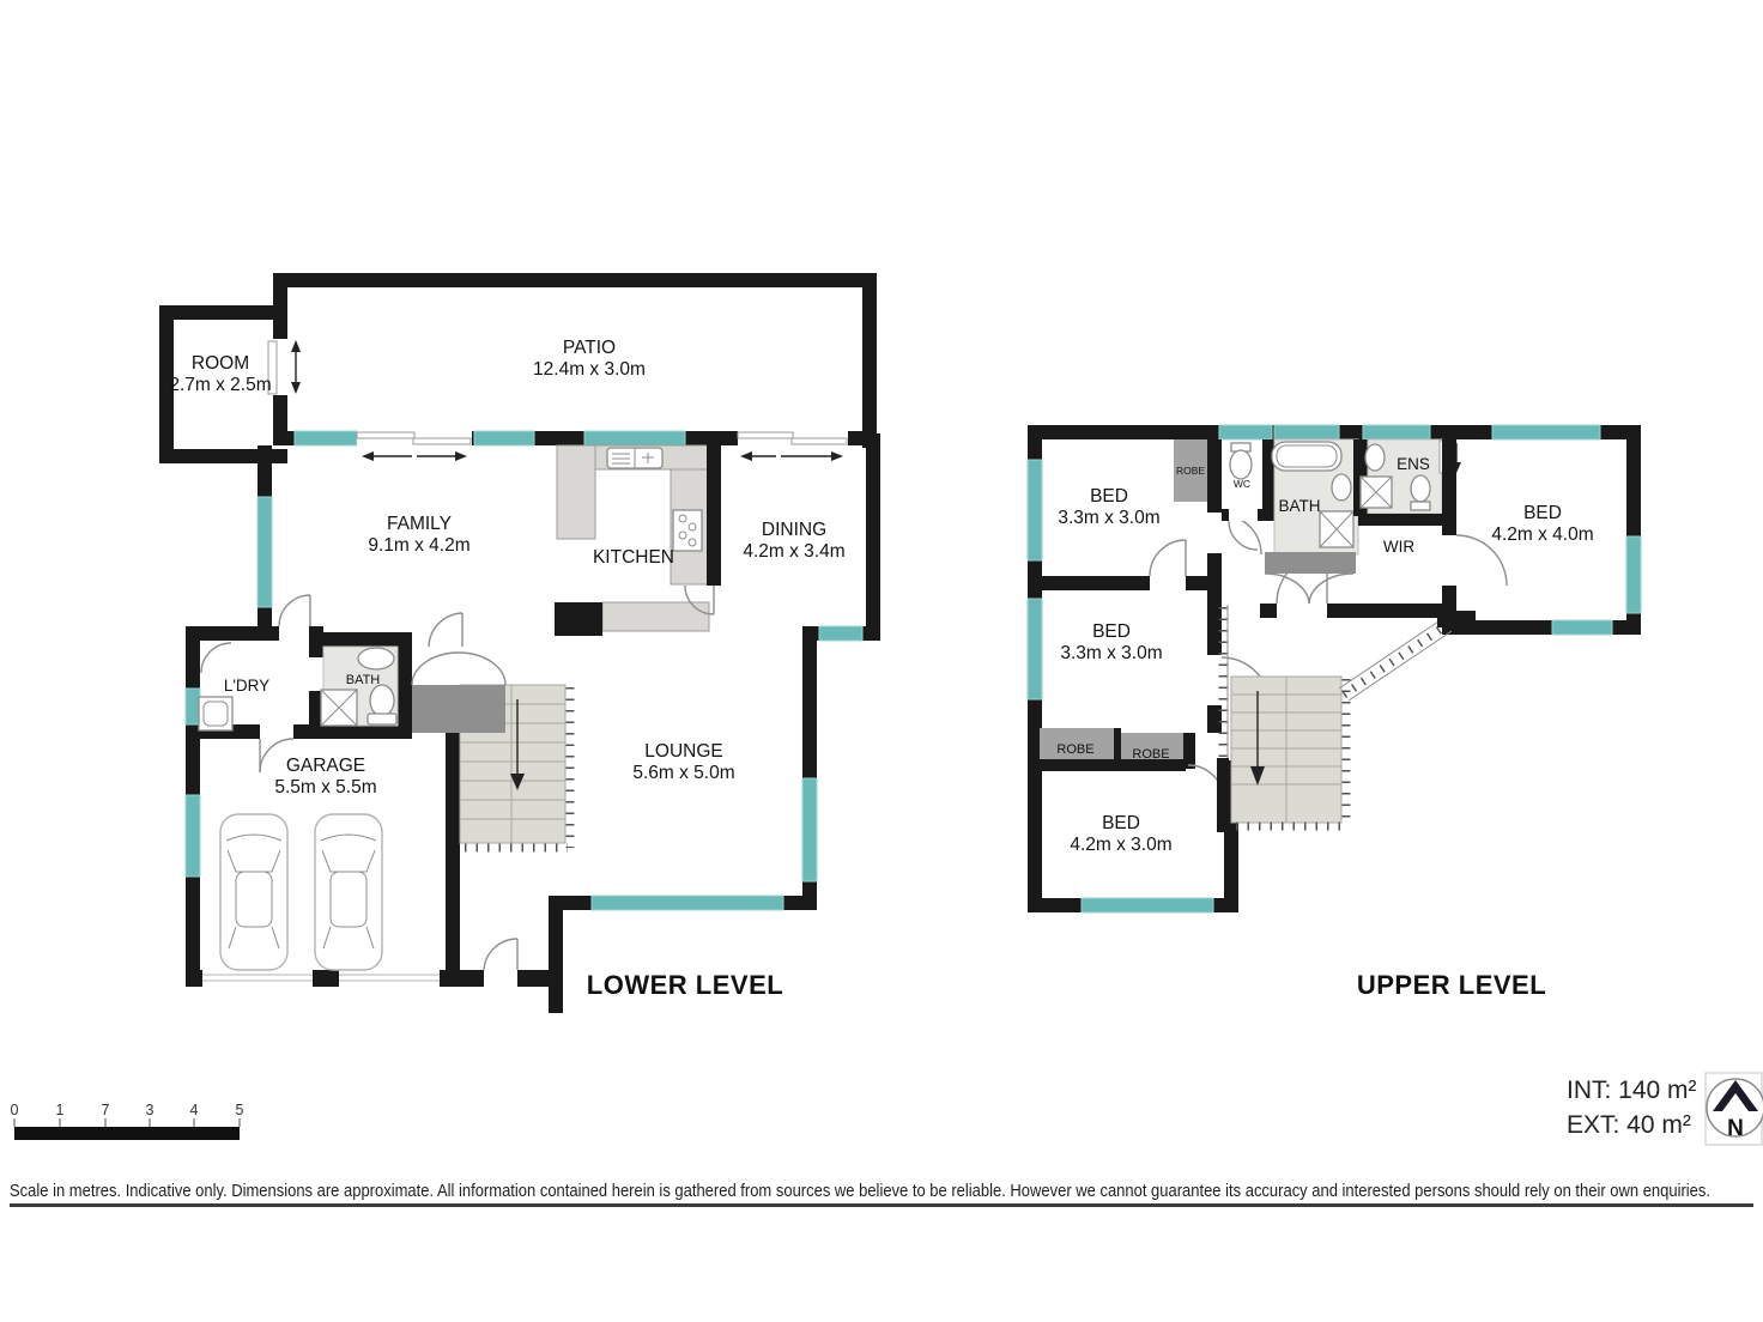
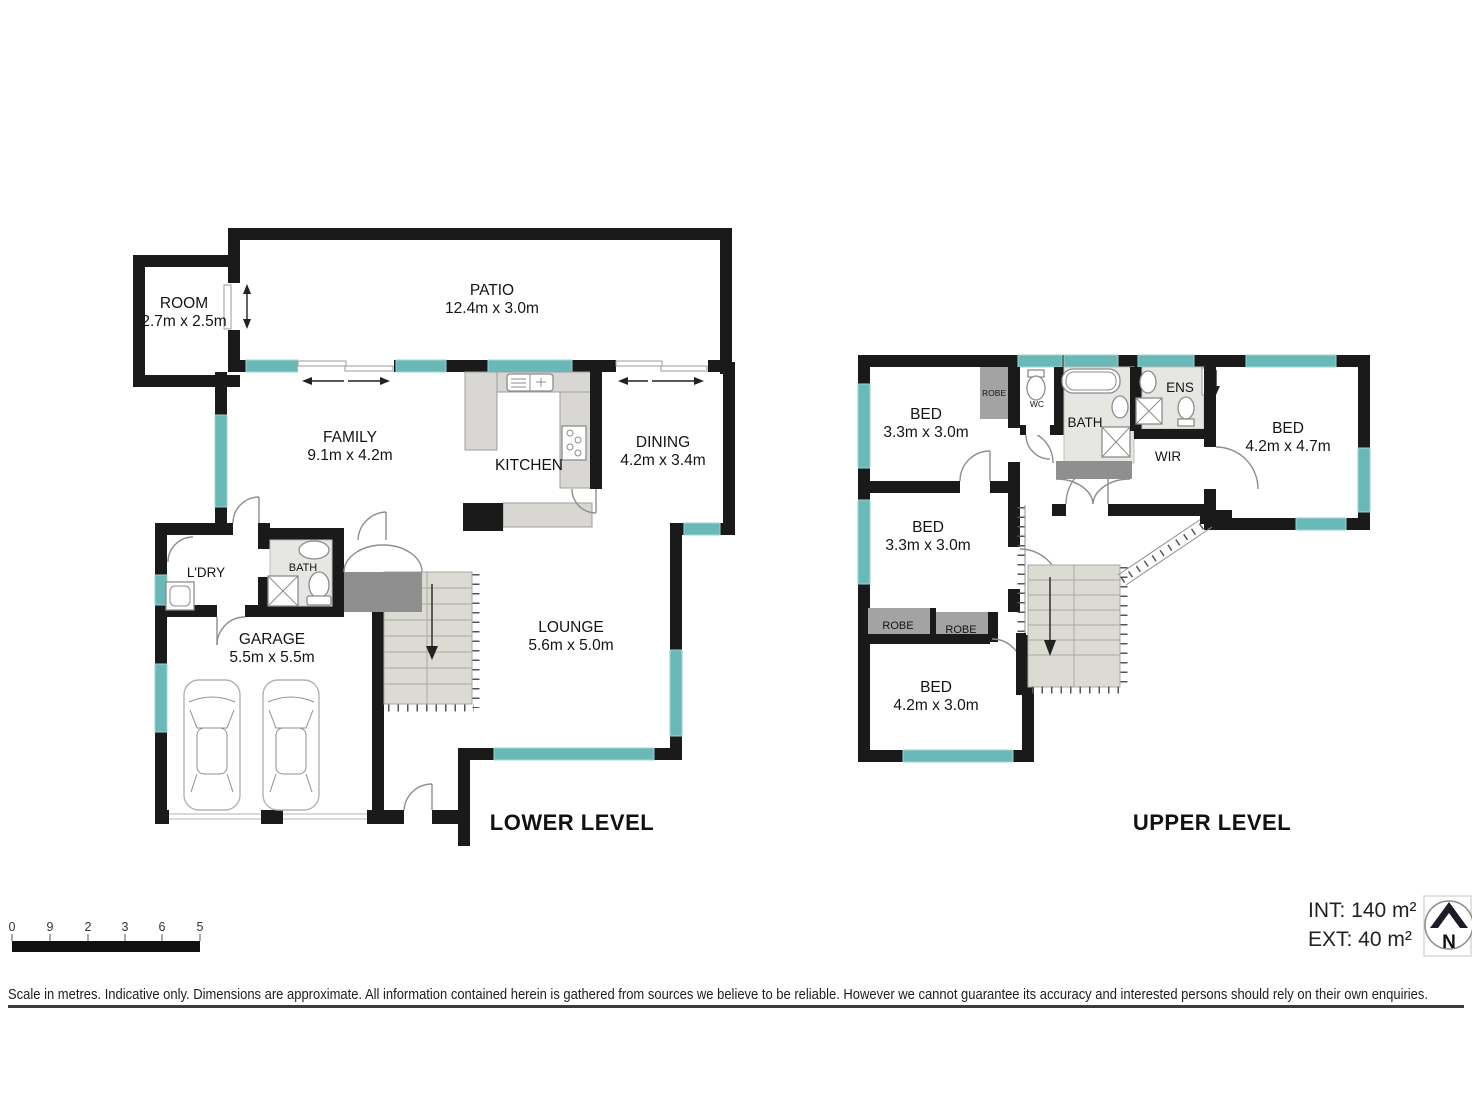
  ROOM
  2.7m x 2.5m
  PATIO
  12.4m x 3.0m
  FAMILY
  9.1m x 4.2m
  KITCHEN
  DINING
  4.2m x 3.4m
  L'DRY
  BATH
  GARAGE
  5.5m x 5.5m
  LOUNGE
  5.6m x 5.0m
  LOWER LEVEL
  BED
  3.3m x 3.0m
  BED
  3.3m x 3.0m
  BED
  4.2m x 3.0m
  BED
- 4.2m x 4.0m
+ 4.2m x 4.7m
  ROBE
  WC
  BATH
  ENS
  WIR
  ROBE
  ROBE
  UPPER LEVEL
  0
- 1
+ 9
- 7
+ 2
  3
- 4
+ 6
  5
  INT: 140 m²
  EXT: 40 m²
  N
  Scale in metres. Indicative only. Dimensions are approximate. All information contained herein is gathered from sources we believe to be reliable. However we cannot guarantee its accuracy and interested persons should rely on their own enquiries.
